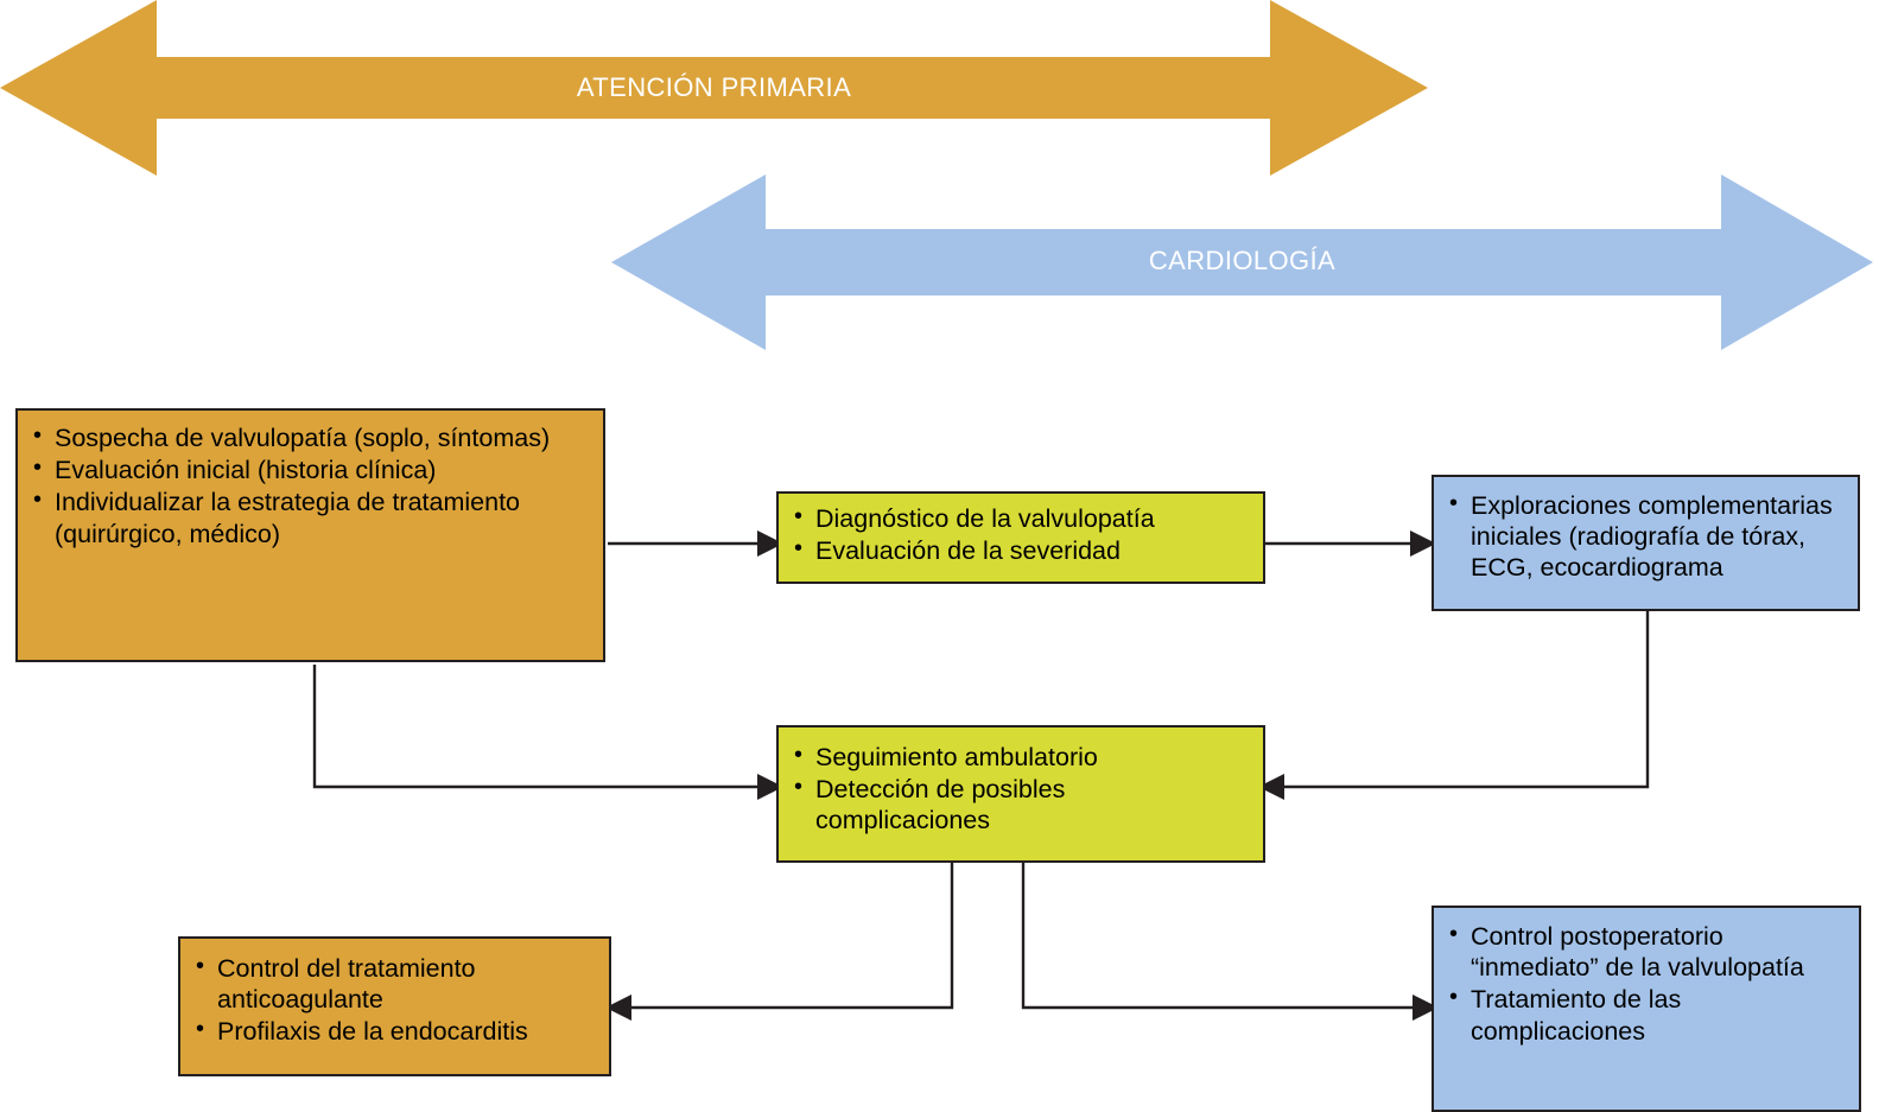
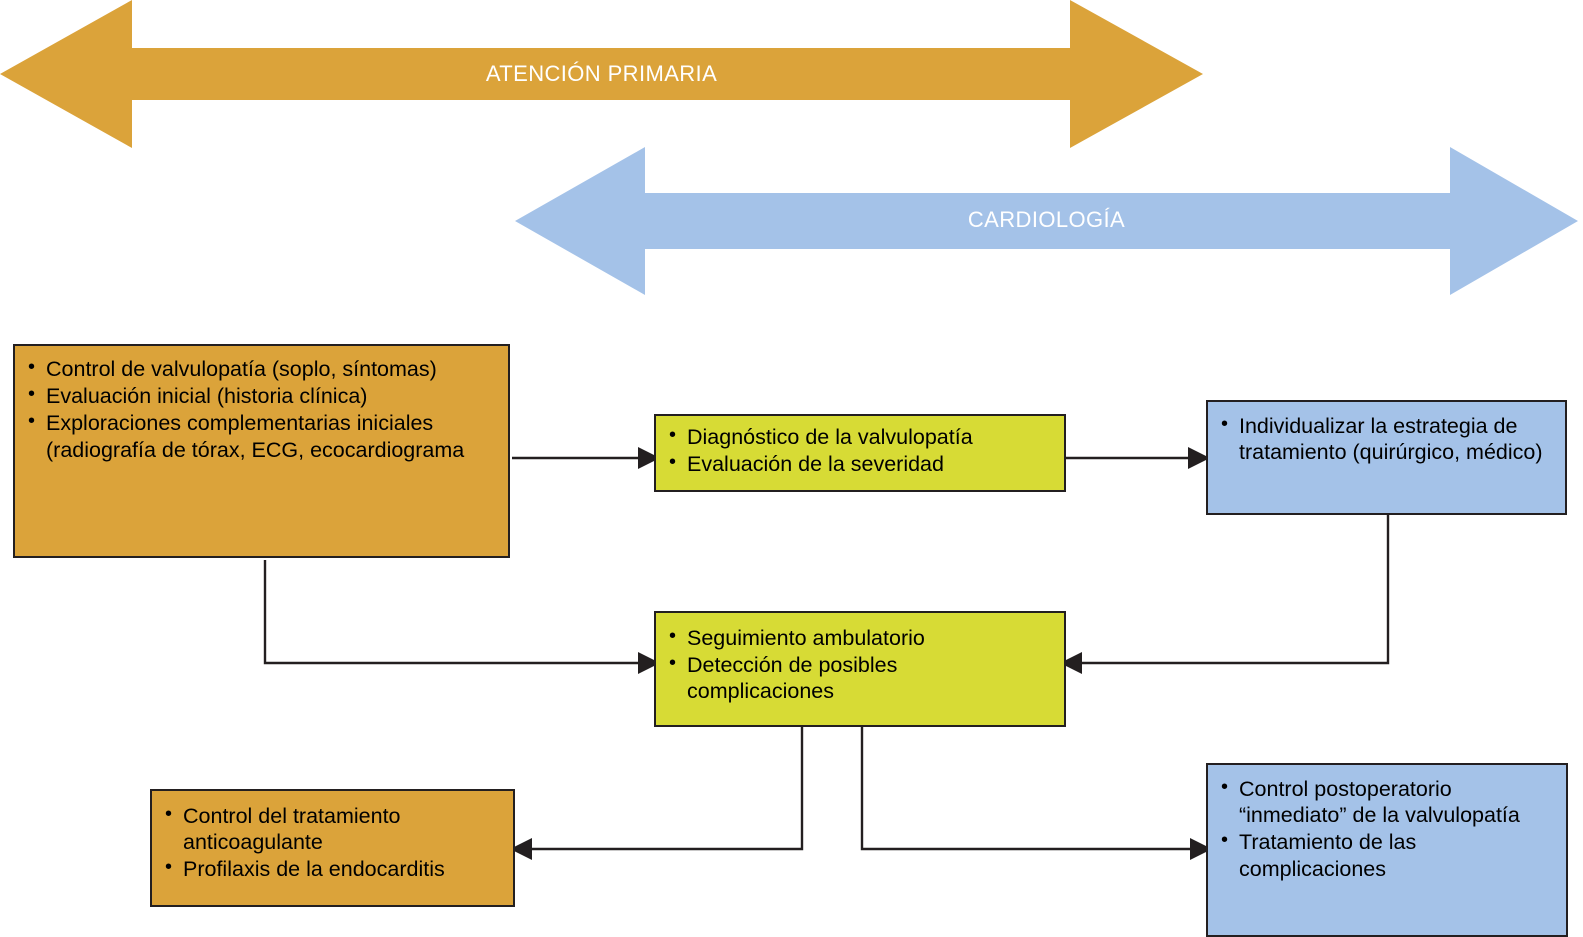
  ATENCIÓN PRIMARIA
  CARDIOLOGÍA
- Sospecha de valvulopatía (soplo, síntomas)
+ Control de valvulopatía (soplo, síntomas)
  Evaluación inicial (historia clínica)
- Individualizar la estrategia de tratamiento (quirúrgico, médico)
+ Exploraciones complementarias iniciales (radiografía de tórax, ECG, ecocardiograma
  Diagnóstico de la valvulopatía
  Evaluación de la severidad
- Exploraciones complementarias iniciales (radiografía de tórax, ECG, ecocardiograma
+ Individualizar la estrategia de tratamiento (quirúrgico, médico)
  Seguimiento ambulatorio
  Detección de posibles complicaciones
  Control del tratamiento anticoagulante
  Profilaxis de la endocarditis
  Control postoperatorio “inmediato” de la valvulopatía
  Tratamiento de las complicaciones
